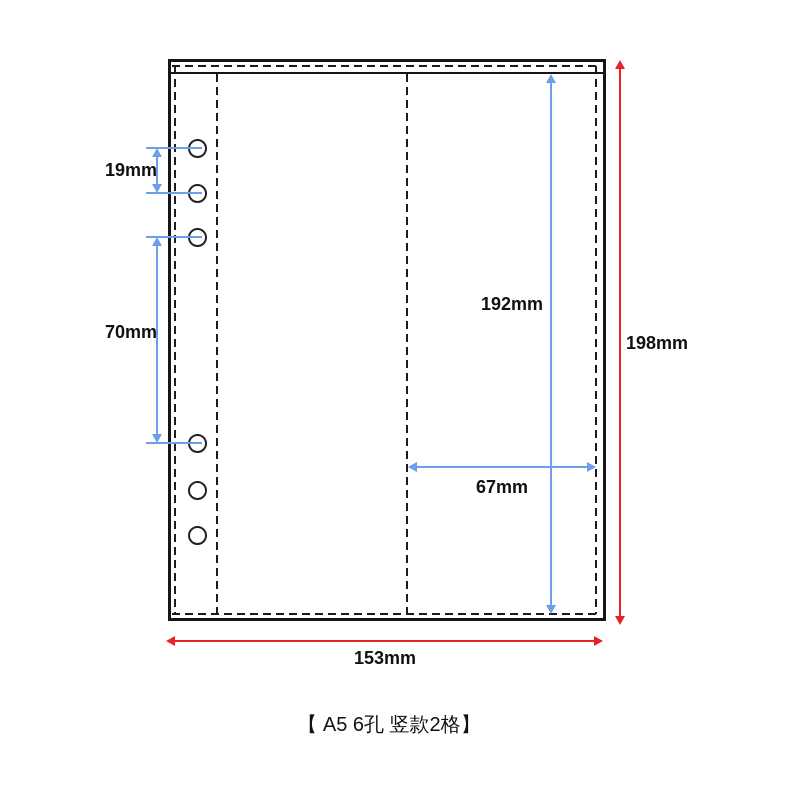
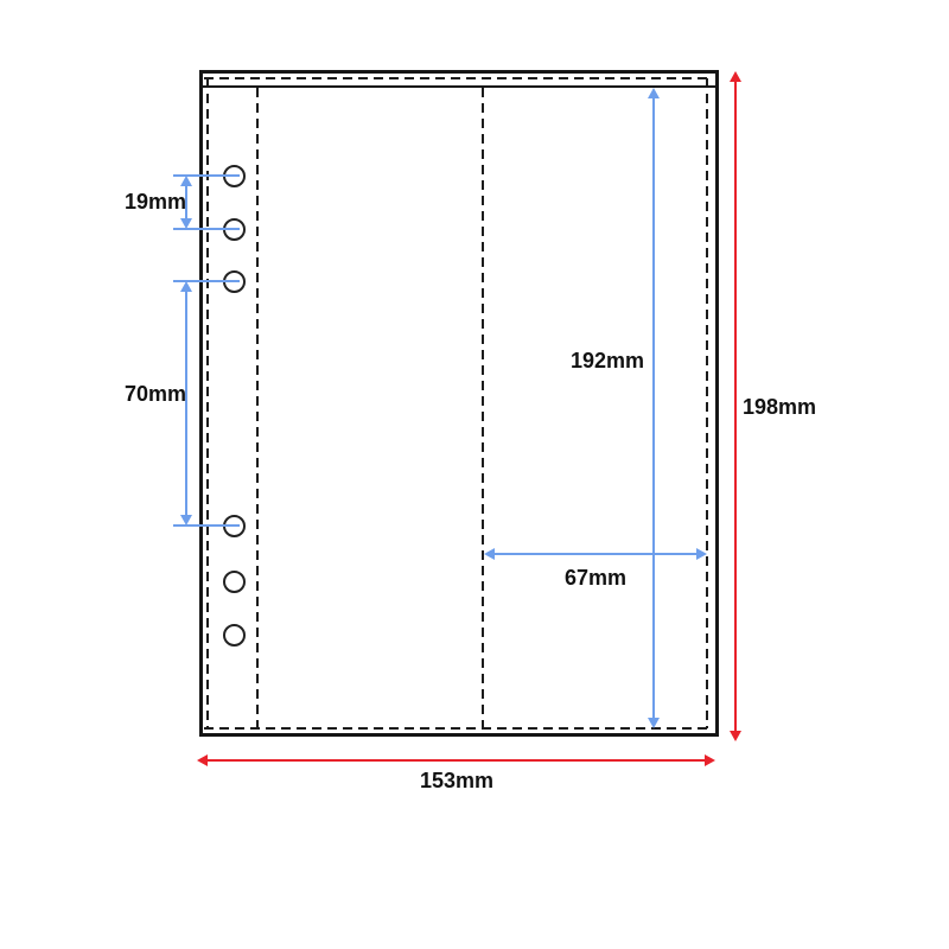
  19mm
  70mm
  192mm
  67mm
  198mm
  153mm
- 【 A5 6孔 竖款2格】
